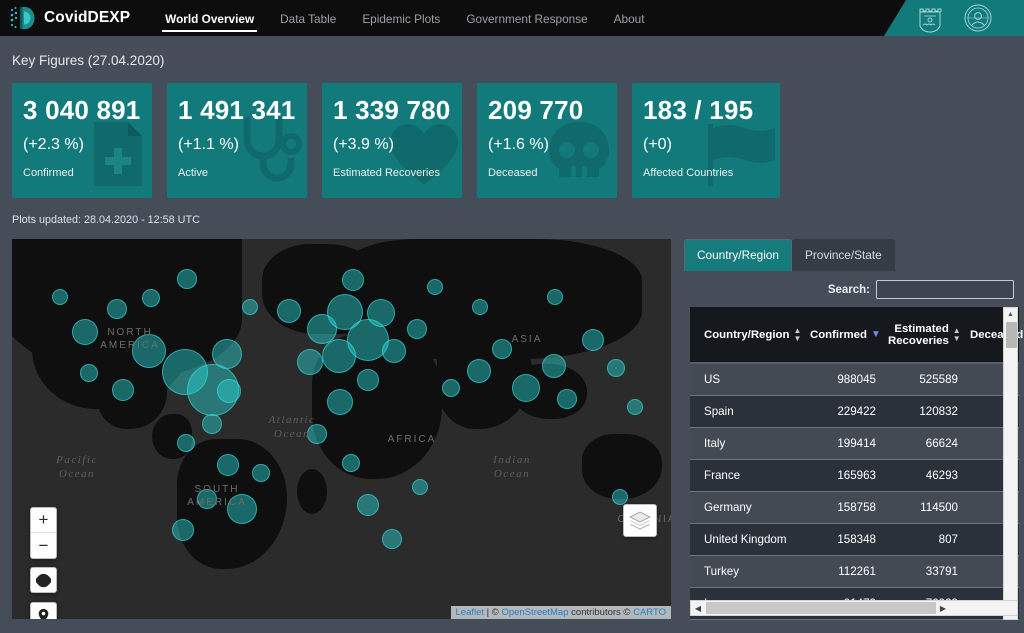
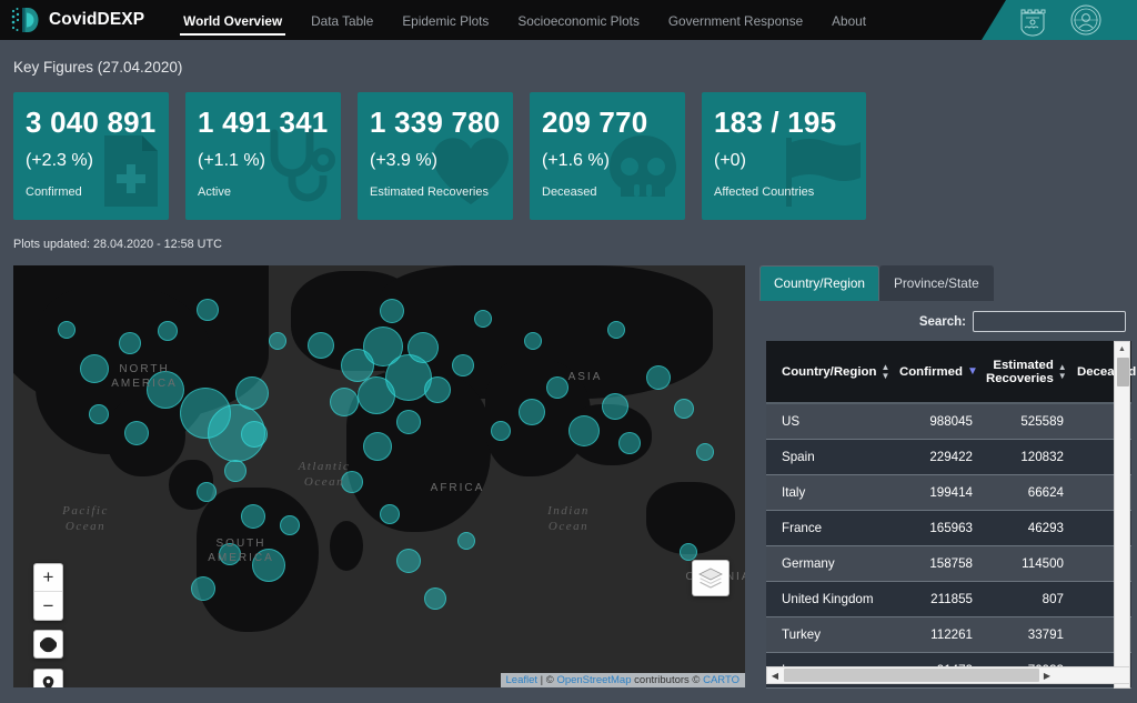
  CovidDEXP
  World Overview
  Data Table
  Epidemic Plots
+ Socioeconomic Plots
  Government Response
  About
  Key Figures (27.04.2020)
  3 040 891
  (+2.3 %)
  Confirmed
  1 491 341
  (+1.1 %)
  Active
  1 339 780
  (+3.9 %)
  Estimated Recoveries
  209 770
  (+1.6 %)
  Deceased
  183 / 195
  (+0)
  Affected Countries
  Plots updated: 28.04.2020 - 12:58 UTC
  NORTH
  AMERICA
  SOUTH
  AMERICA
  AFRICA
  ASIA
  Pacific
  Ocean
  Atlantic
  Ocean
  Indian
  Ocean
  +
  −
  Leaflet | © OpenStreetMap contributors © CARTO
  Country/Region
  Province/State
  Search:
  Country/Region ▲▼	Confirmed ▼	Estimated Recoveries▲▼	Decead
  US	988045	525589
  Spain	229422	120832
  Italy	199414	66624
  France	165963	46293
  Germany	158758	114500
- United Kingdom	158348	807
+ United Kingdom	211855	807
  Turkey	112261	33791
  ◀
  ▶
